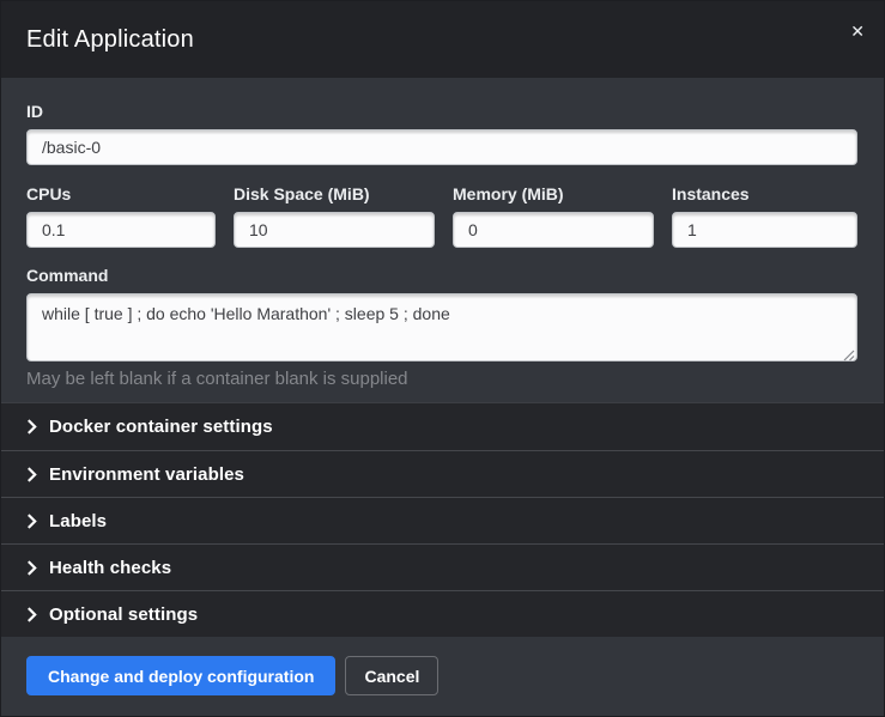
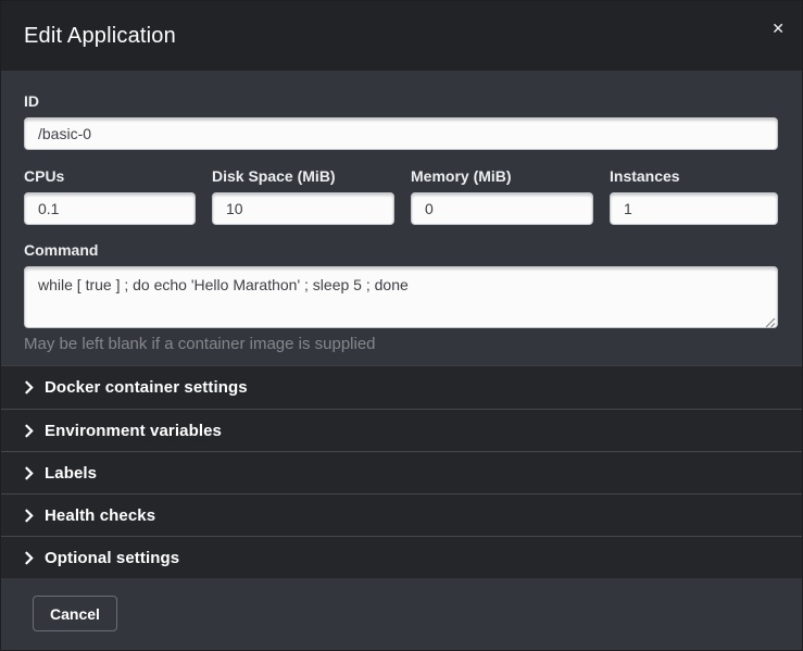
  Edit Application
  ✕
  ID
  /basic-0
  CPUs
  0.1
  Disk Space (MiB)
  10
  Memory (MiB)
  0
  Instances
  1
  Command
  while [ true ] ; do echo 'Hello Marathon' ; sleep 5 ; done
- May be left blank if a container blank is supplied
+ May be left blank if a container image is supplied
  Docker container settings
  Environment variables
  Labels
  Health checks
  Optional settings
- Change and deploy configuration
  Cancel
